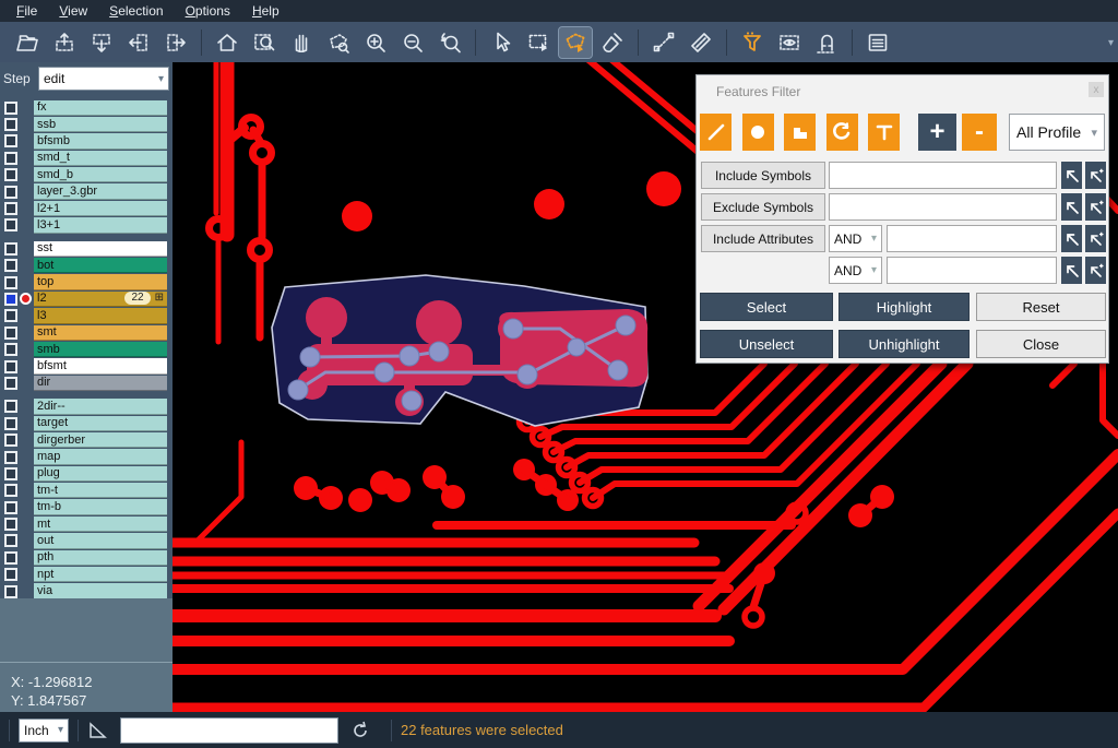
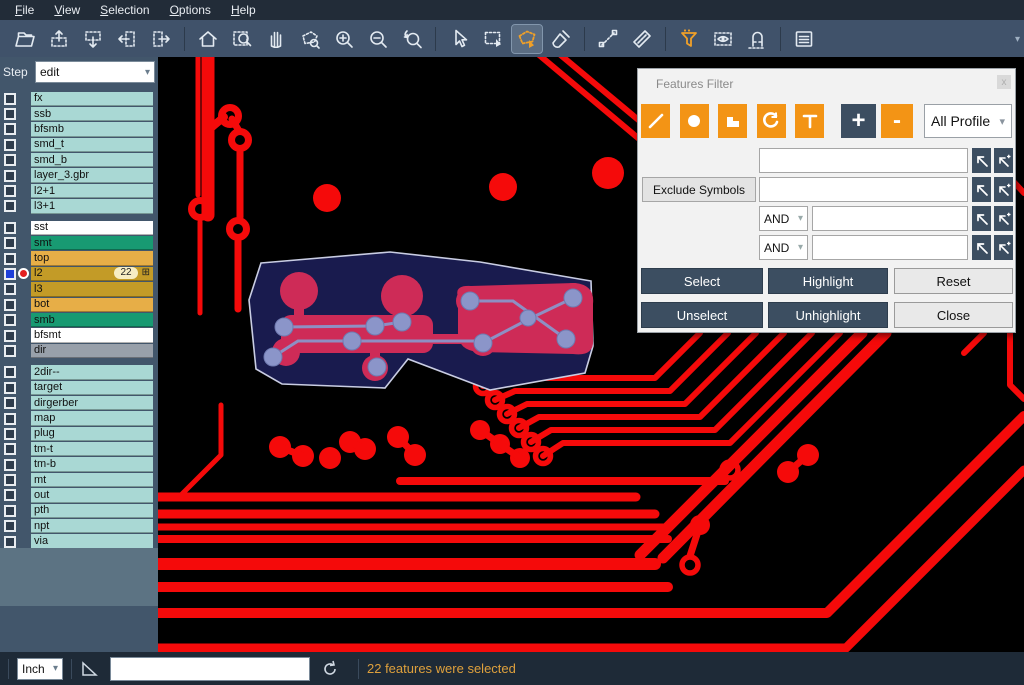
  File
  View
  Selection
  Options
  Help
  ▾
  Step
  edit
  ▾
  fx
  ssb
  bfsmb
  smd_t
  smd_b
  layer_3.gbr
  l2+1
  l3+1
  sst
- bot
+ smt
  top
  l2
  22
  ⊞
  l3
- smt
+ bot
  smb
  bfsmt
  dir
  2dir--
  target
  dirgerber
  map
  plug
  tm-t
  tm-b
  mt
  out
  pth
  npt
  via
- X: -1.296812
- Y: 1.847567
  Features Filter
  x
  +
  -
  All Profile
  ▾
- Include Symbols
  Exclude Symbols
- Include Attributes
  AND
  ▾
  AND
  ▾
  Select
  Highlight
  Reset
  Unselect
  Unhighlight
  Close
  Inch
  ▾
  22 features were selected
